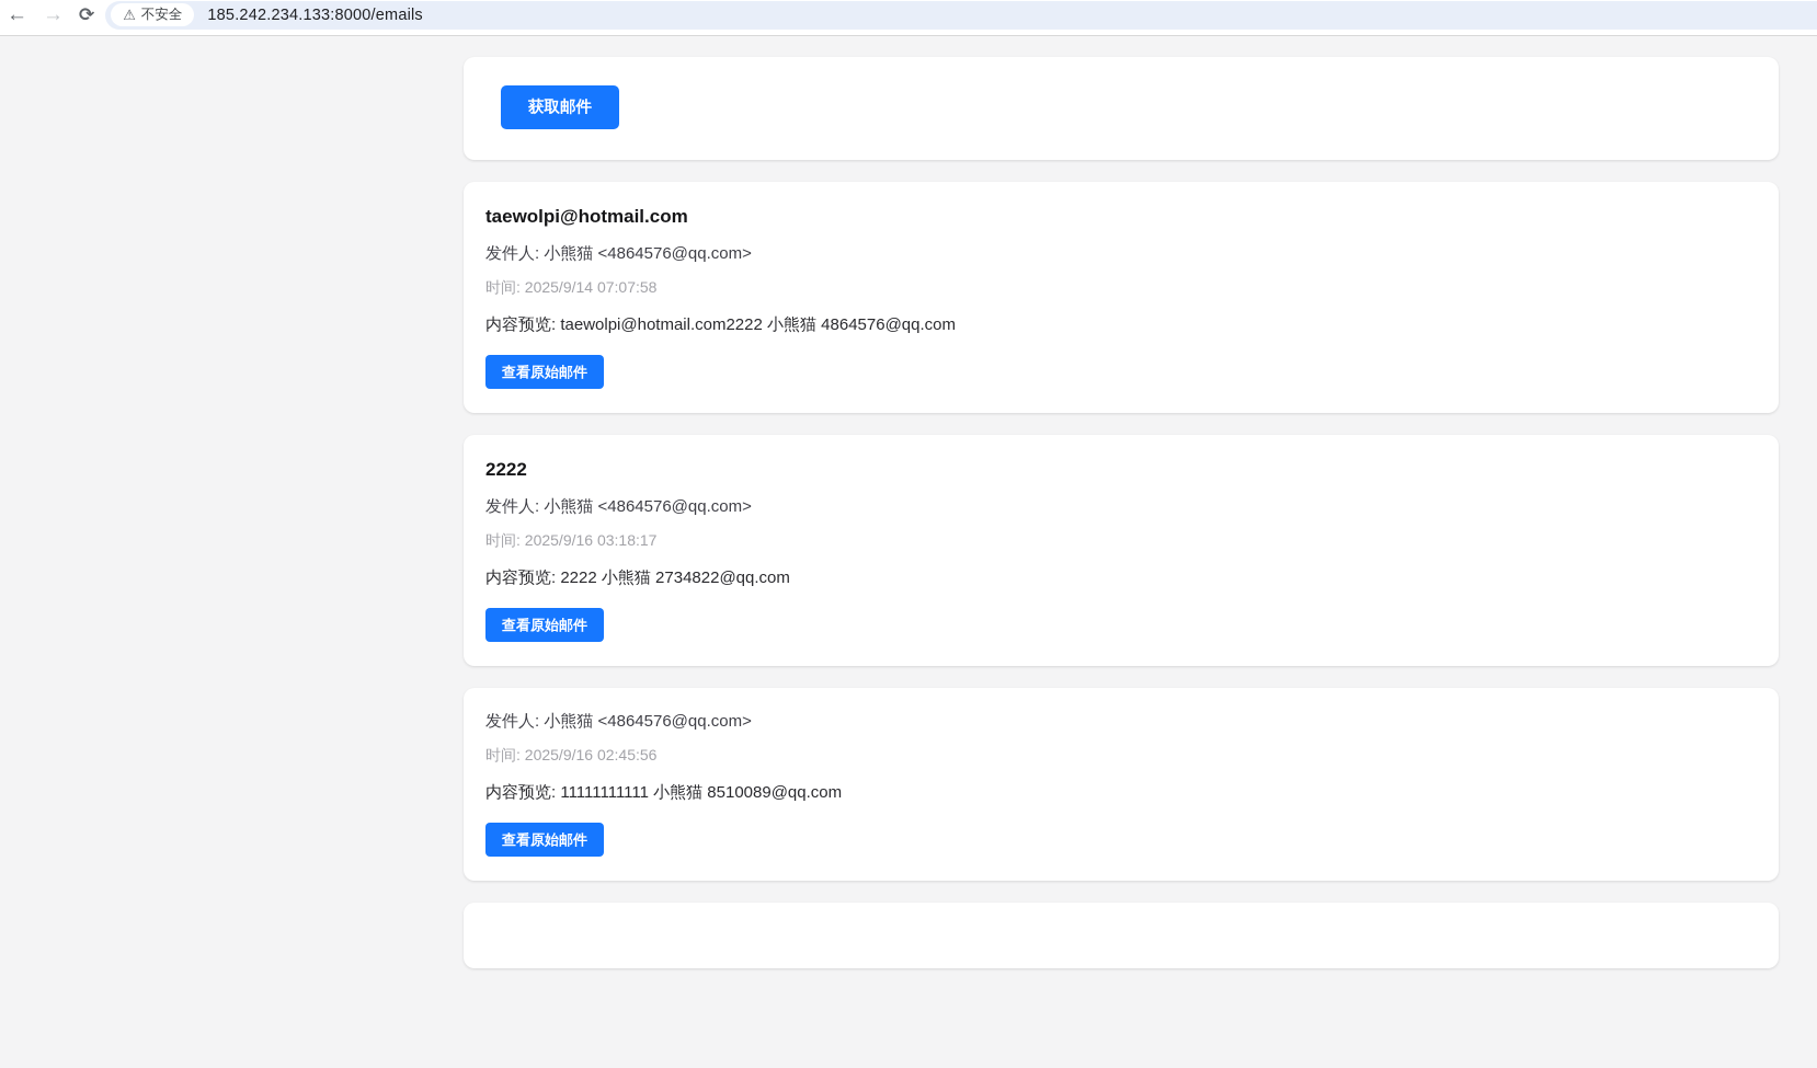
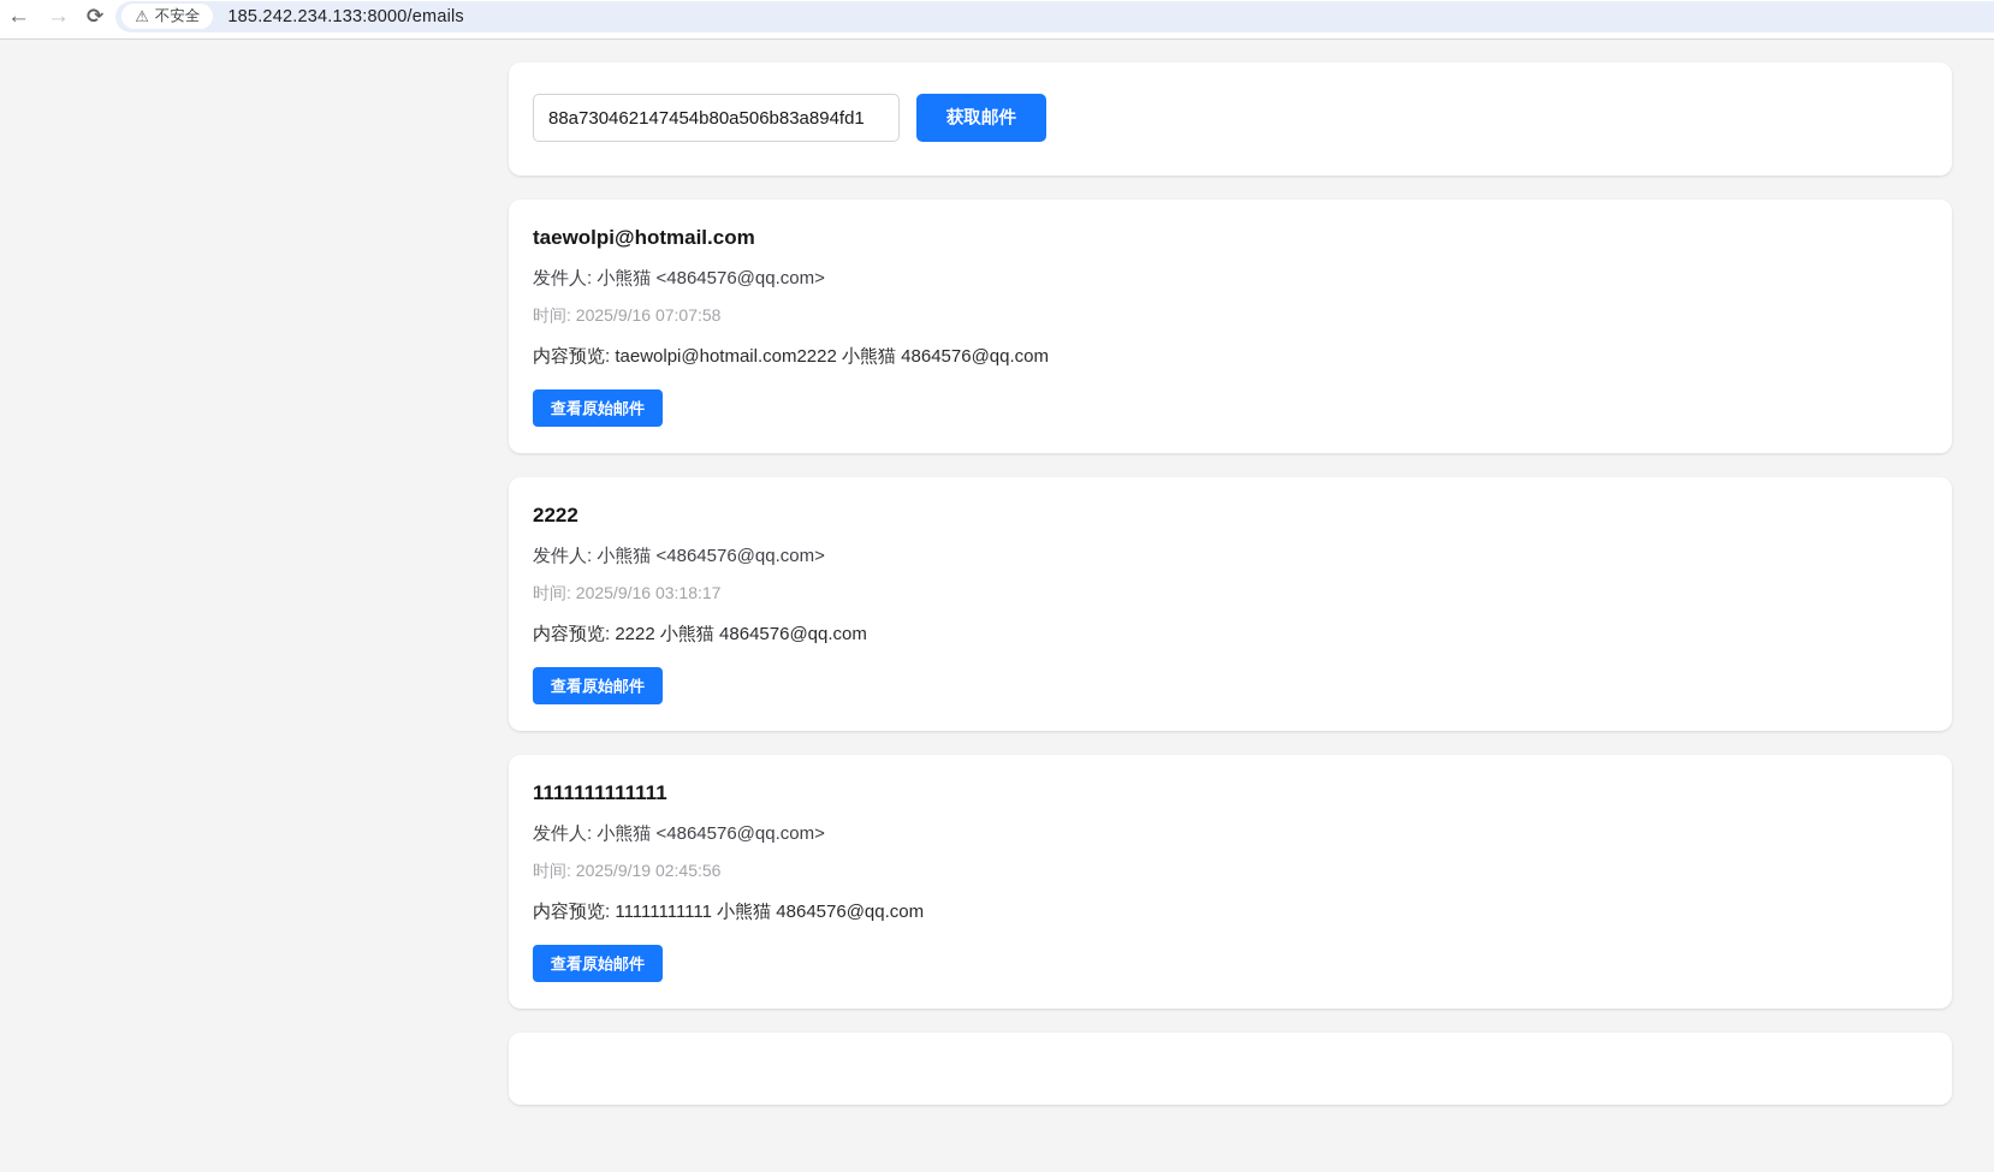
  ←
  →
  ⟳
  ⚠
  不安全
  185.242.234.133:8000/emails
+ 88a730462147454b80a506b83a894fd1
  获取邮件
  taewolpi@hotmail.com
  发件人: 小熊猫 <4864576@qq.com>
- 时间: 2025/9/14 07:07:58
+ 时间: 2025/9/16 07:07:58
  内容预览: taewolpi@hotmail.com2222 小熊猫 4864576@qq.com
  查看原始邮件
  2222
  发件人: 小熊猫 <4864576@qq.com>
  时间: 2025/9/16 03:18:17
- 内容预览: 2222 小熊猫 2734822@qq.com
+ 内容预览: 2222 小熊猫 4864576@qq.com
  查看原始邮件
+ 1111111111111
  发件人: 小熊猫 <4864576@qq.com>
- 时间: 2025/9/16 02:45:56
+ 时间: 2025/9/19 02:45:56
- 内容预览: 11111111111 小熊猫 8510089@qq.com
+ 内容预览: 11111111111 小熊猫 4864576@qq.com
  查看原始邮件
